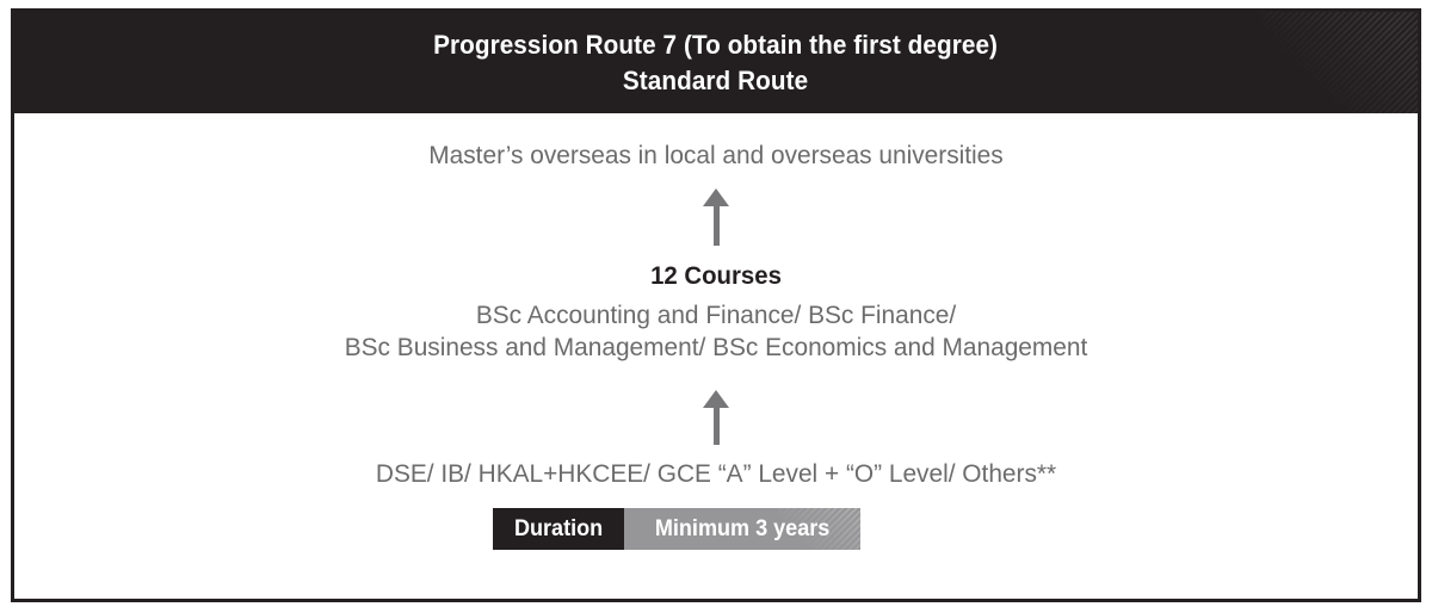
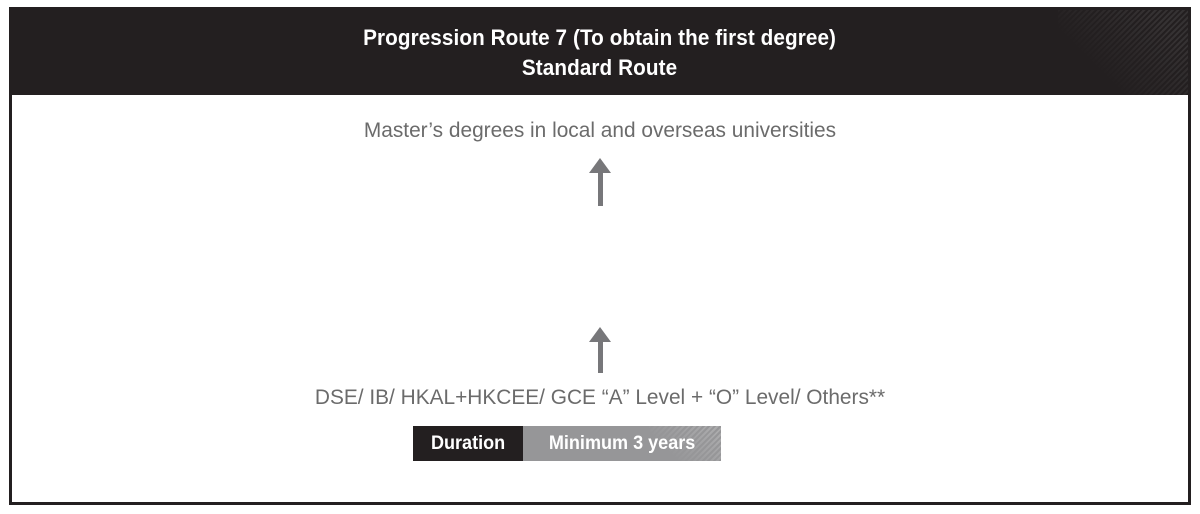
  Progression Route 7 (To obtain the first degree)
  Standard Route
- Master’s overseas in local and overseas universities
+ Master’s degrees in local and overseas universities
- 12 Courses
- BSc Accounting and Finance/ BSc Finance/
- BSc Business and Management/ BSc Economics and Management
  DSE/ IB/ HKAL+HKCEE/ GCE “A” Level + “O” Level/ Others**
  Duration
  Minimum 3 years
